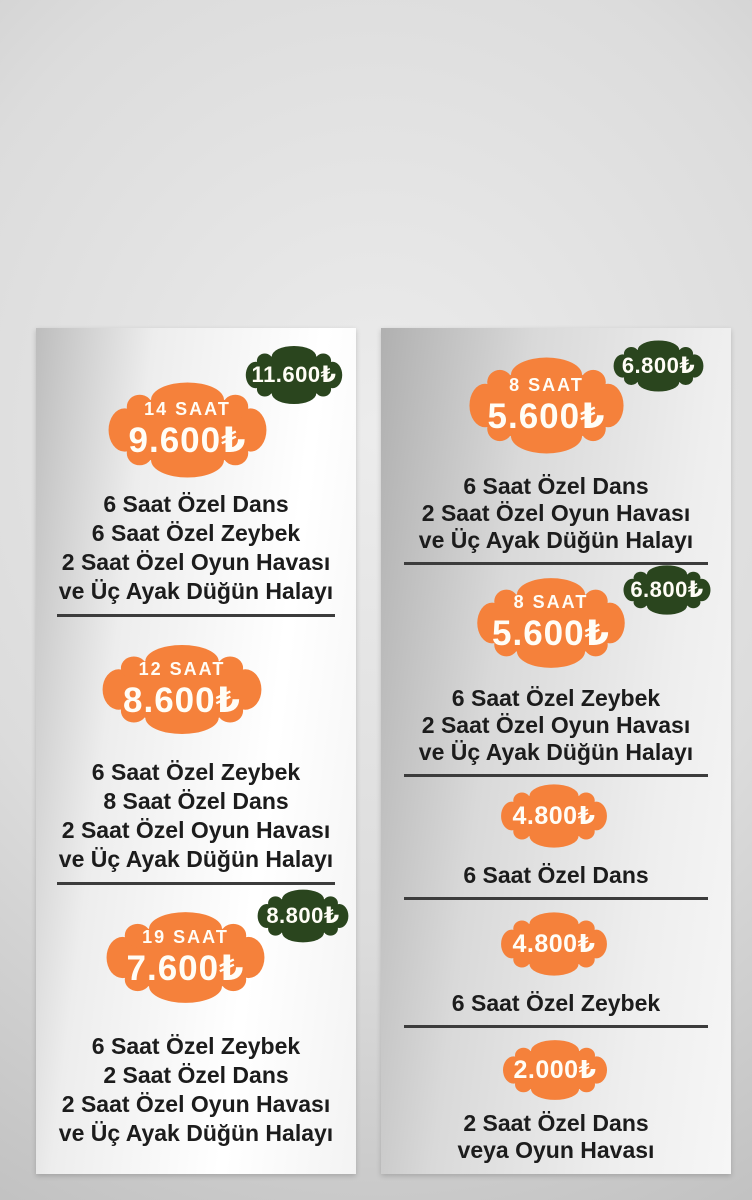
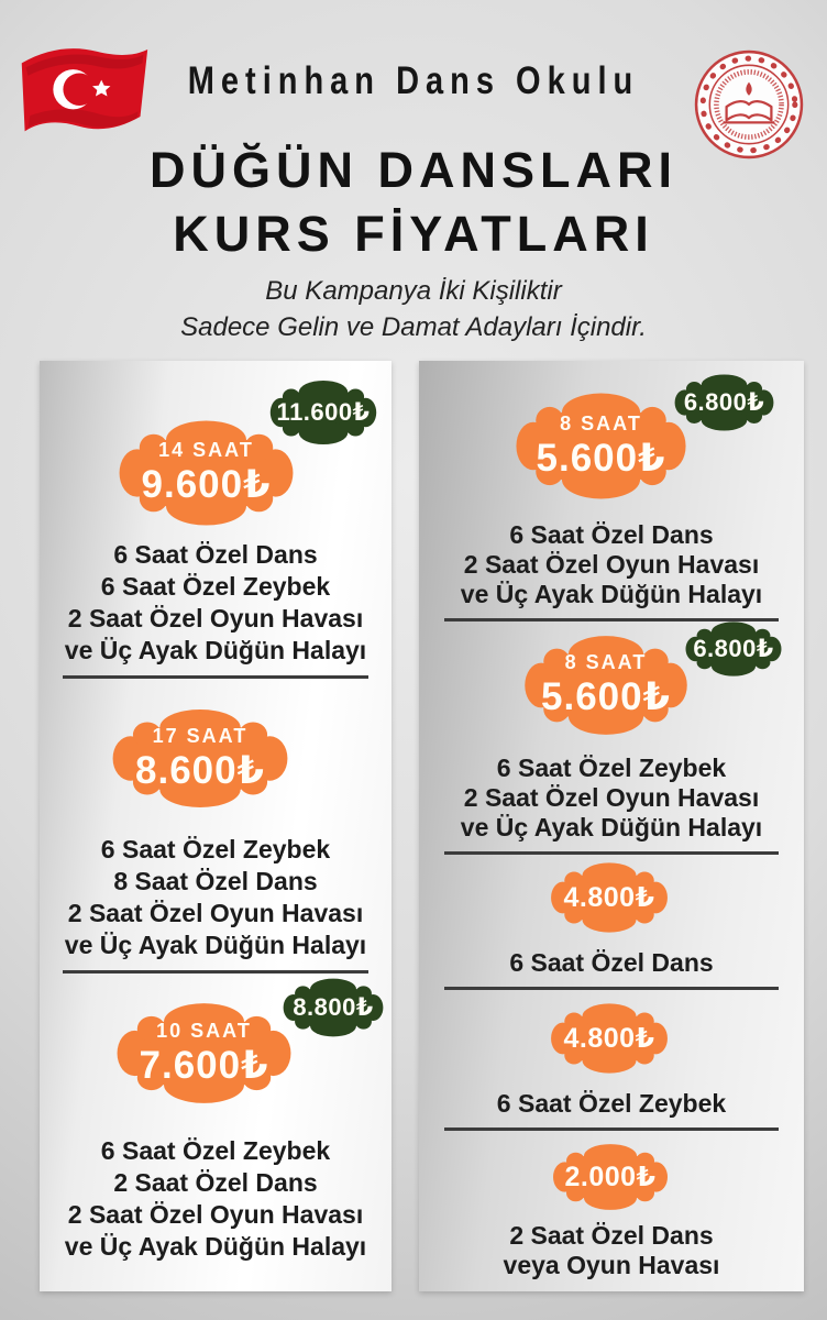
+ Metinhan Dans Okulu
+ DÜĞÜN DANSLARI
+ KURS FİYATLARI
+ Bu Kampanya İki Kişiliktir
+ Sadece Gelin ve Damat Adayları İçindir.
  11.600₺
  14 SAAT
  9.600₺
  6 Saat Özel Dans
  6 Saat Özel Zeybek
  2 Saat Özel Oyun Havası
  ve Üç Ayak Düğün Halayı
- 12 SAAT
+ 17 SAAT
  8.600₺
  6 Saat Özel Zeybek
  8 Saat Özel Dans
  2 Saat Özel Oyun Havası
  ve Üç Ayak Düğün Halayı
  8.800₺
- 19 SAAT
+ 10 SAAT
  7.600₺
  6 Saat Özel Zeybek
  2 Saat Özel Dans
  2 Saat Özel Oyun Havası
  ve Üç Ayak Düğün Halayı
  6.800₺
  8 SAAT
  5.600₺
  6 Saat Özel Dans
  2 Saat Özel Oyun Havası
  ve Üç Ayak Düğün Halayı
  6.800₺
  8 SAAT
  5.600₺
  6 Saat Özel Zeybek
  2 Saat Özel Oyun Havası
  ve Üç Ayak Düğün Halayı
  4.800₺
  6 Saat Özel Dans
  4.800₺
  6 Saat Özel Zeybek
  2.000₺
  2 Saat Özel Dans
  veya Oyun Havası
